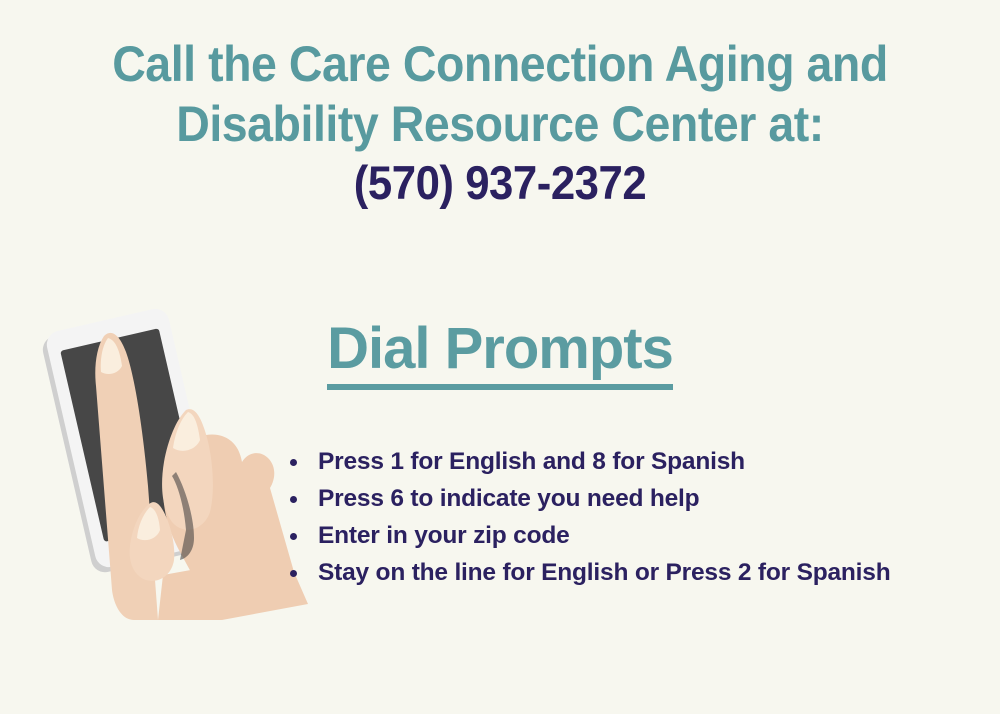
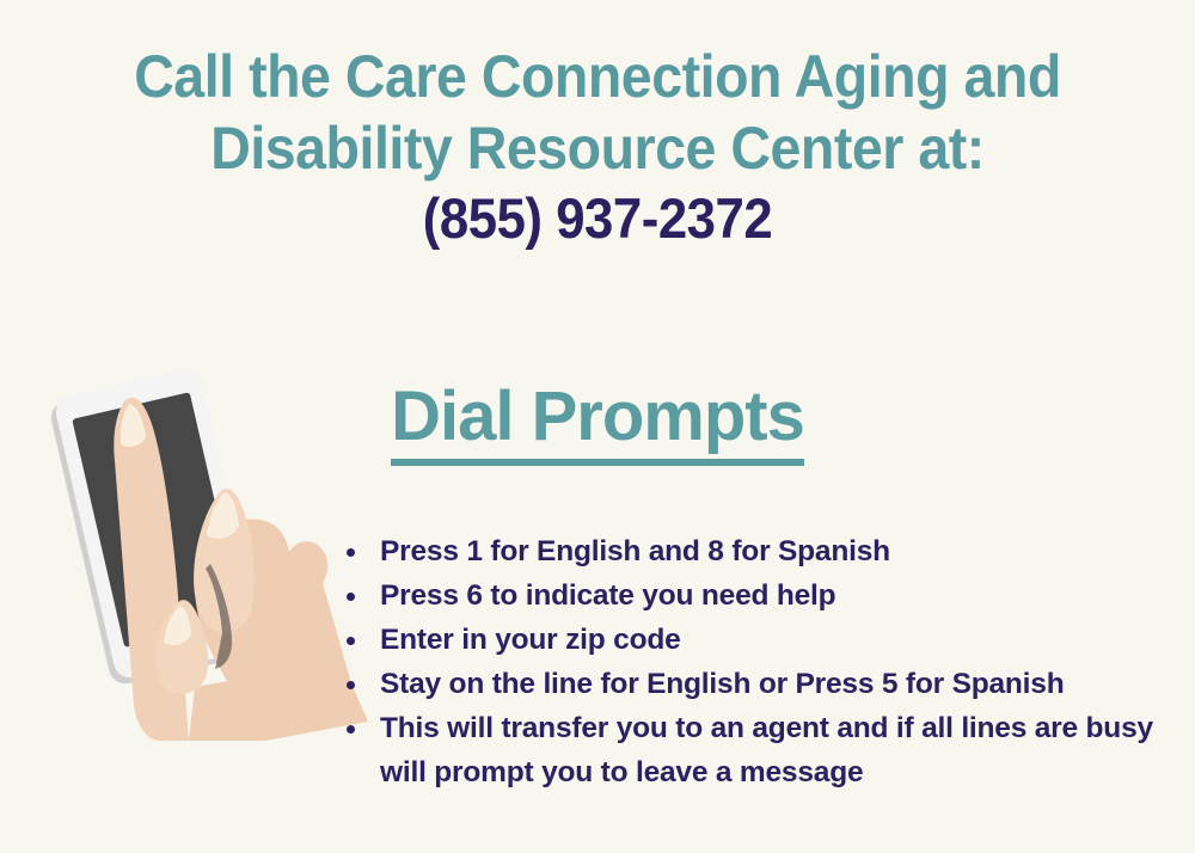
  Call the Care Connection Aging and
  Disability Resource Center at:
- (570) 937-2372
+ (855) 937-2372
  Dial Prompts
  Press 1 for English and 8 for Spanish
  Press 6 to indicate you need help
  Enter in your zip code
- Stay on the line for English or Press 2 for Spanish
+ Stay on the line for English or Press 5 for Spanish
+ This will transfer you to an agent and if all lines are busy will prompt you to leave a message
